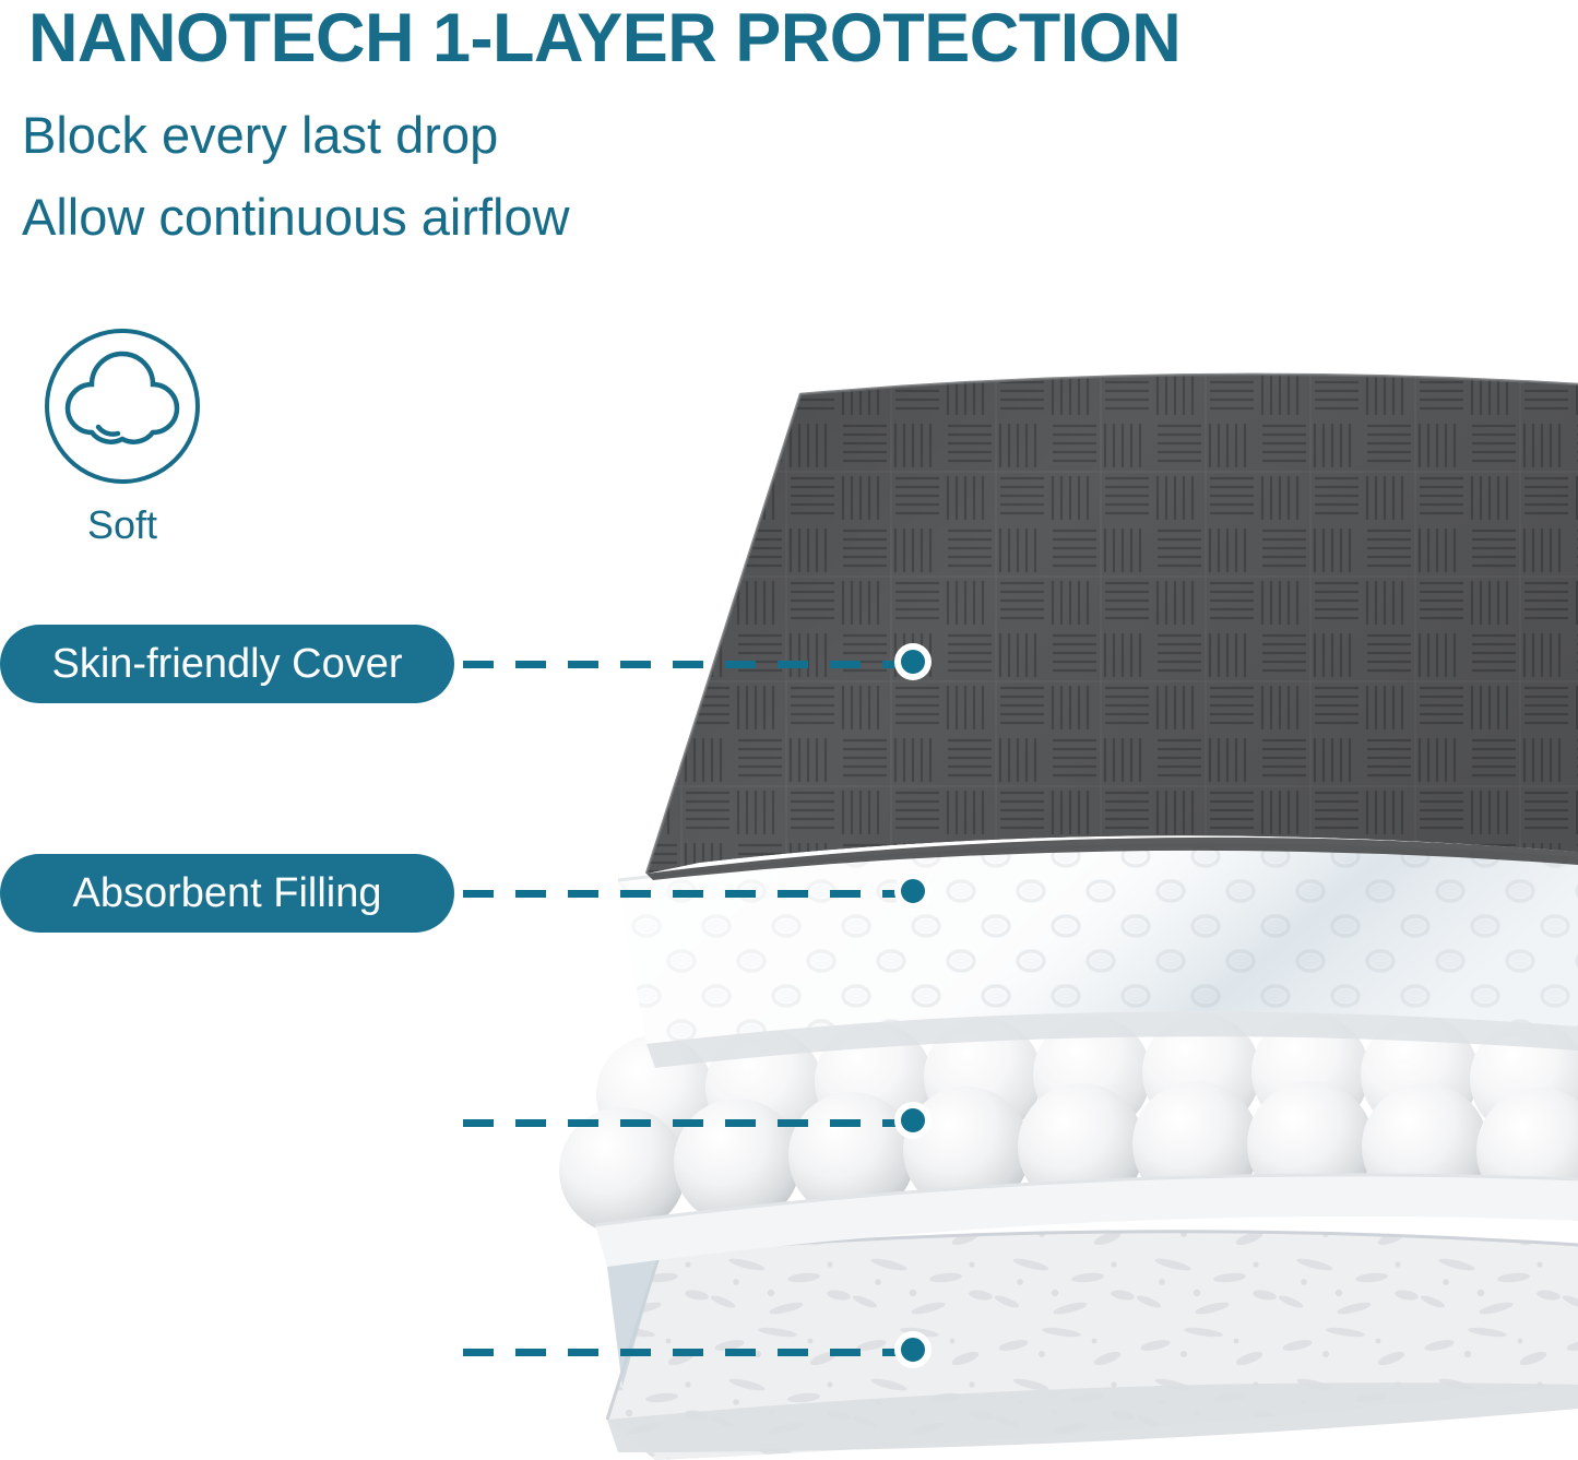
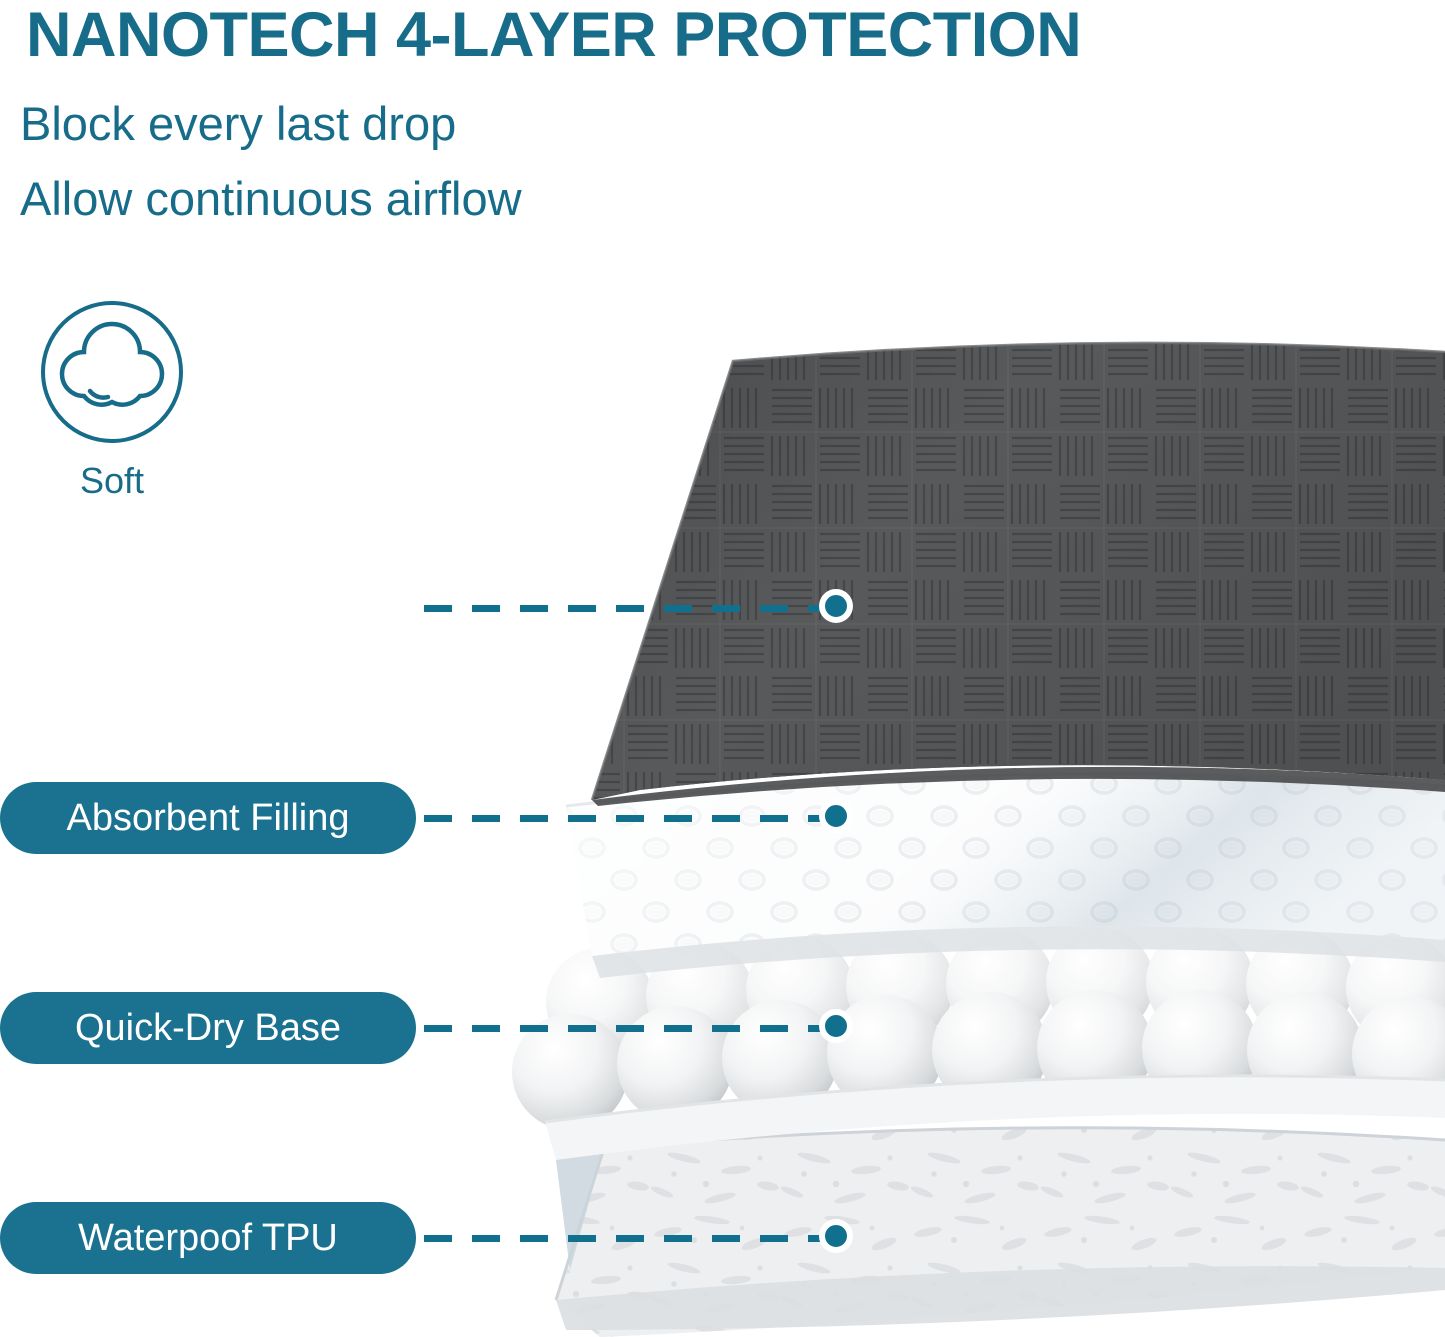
- NANOTECH 1-LAYER PROTECTION
+ NANOTECH 4-LAYER PROTECTION
  Block every last drop
  Allow continuous airflow
  Soft
- Skin-friendly Cover
  Absorbent Filling
+ Quick-Dry Base
+ Waterpoof TPU
